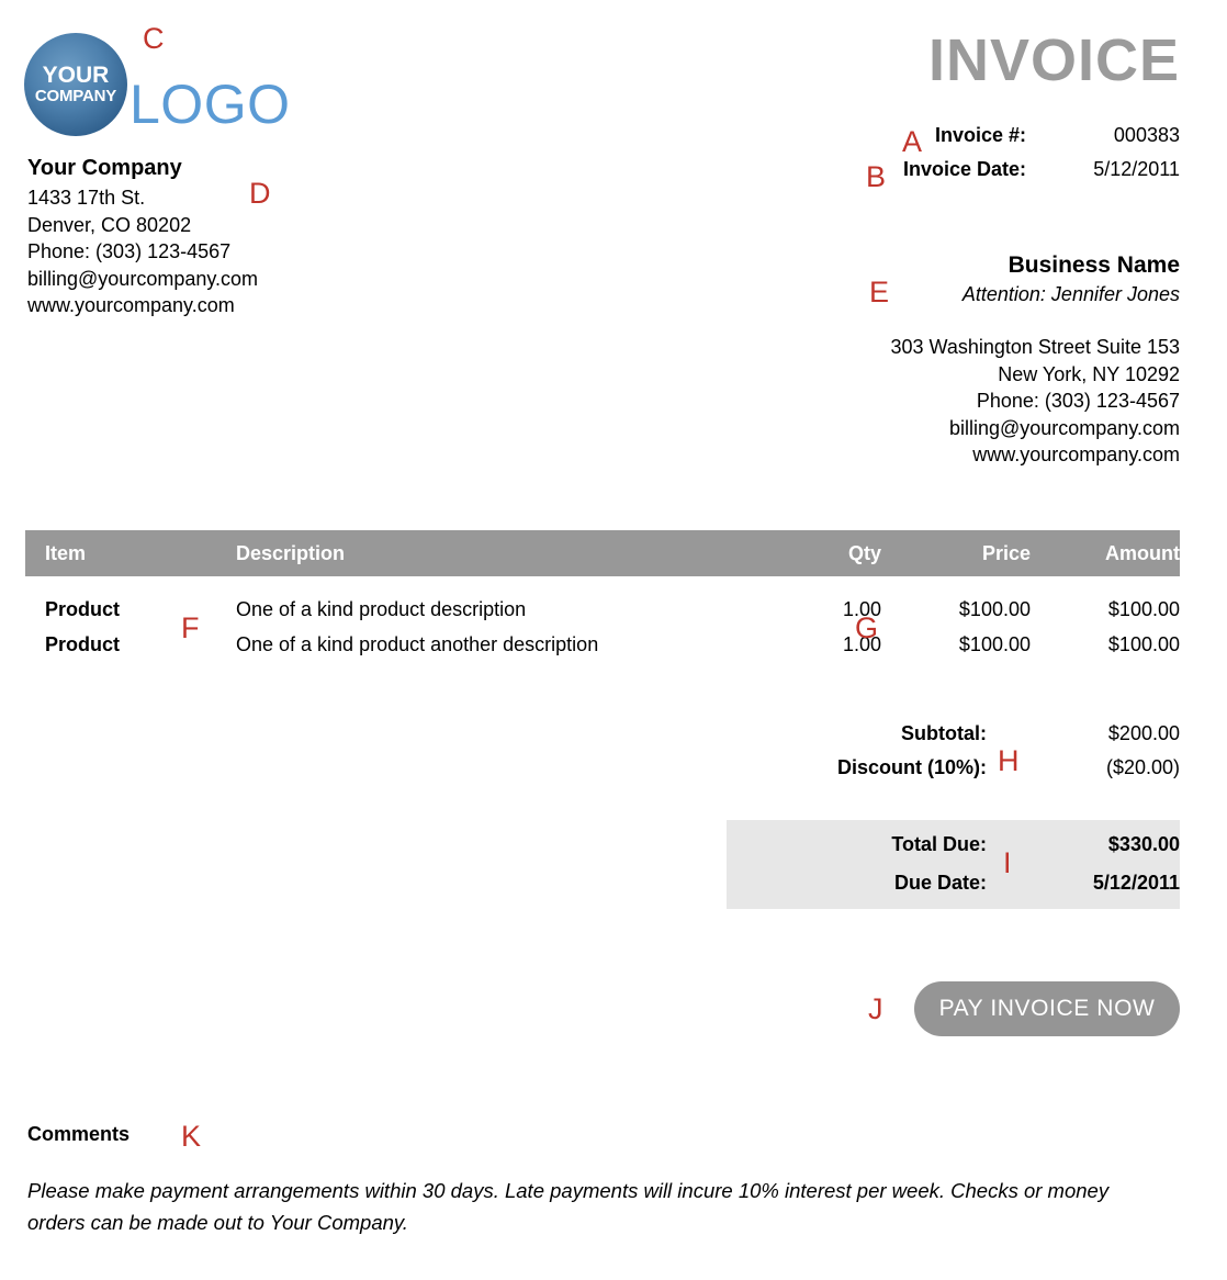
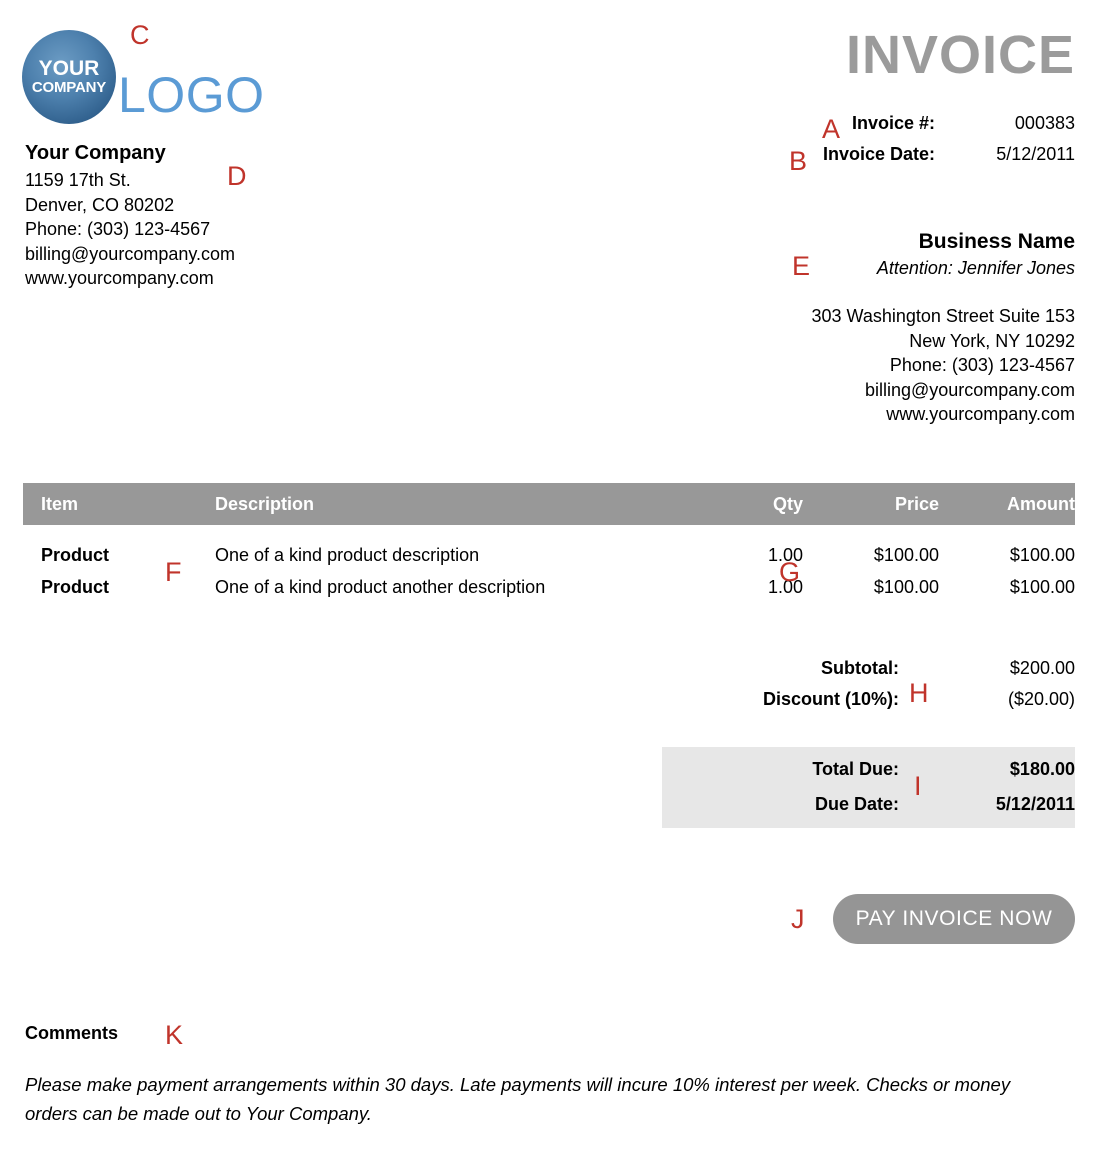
  YOUR
  COMPANY
  LOGO
  C
  INVOICE
  Invoice #:
  000383
  Invoice Date:
  5/12/2011
  A
  B
  Your Company
- 1433 17th St.
+ 1159 17th St.
  Denver, CO 80202
  Phone: (303) 123-4567
  billing@yourcompany.com
  www.yourcompany.com
  D
  Business Name
  Attention: Jennifer Jones
  303 Washington Street Suite 153
  New York, NY 10292
  Phone: (303) 123-4567
  billing@yourcompany.com
  www.yourcompany.com
  E
  Item
  Description
  Qty
  Price
  Amount
  Product
  One of a kind product description
  1.00
  $100.00
  $100.00
  Product
  One of a kind product another description
  1.00
  $100.00
  $100.00
  F
  G
  Subtotal:
  $200.00
  Discount (10%):
  ($20.00)
  H
  Total Due:
- $330.00
+ $180.00
  Due Date:
  5/12/2011
  I
  PAY INVOICE NOW
  J
  Comments
  Please make payment arrangements within 30 days. Late payments will incure 10% interest per week. Checks or money orders can be made out to Your Company.
  K
